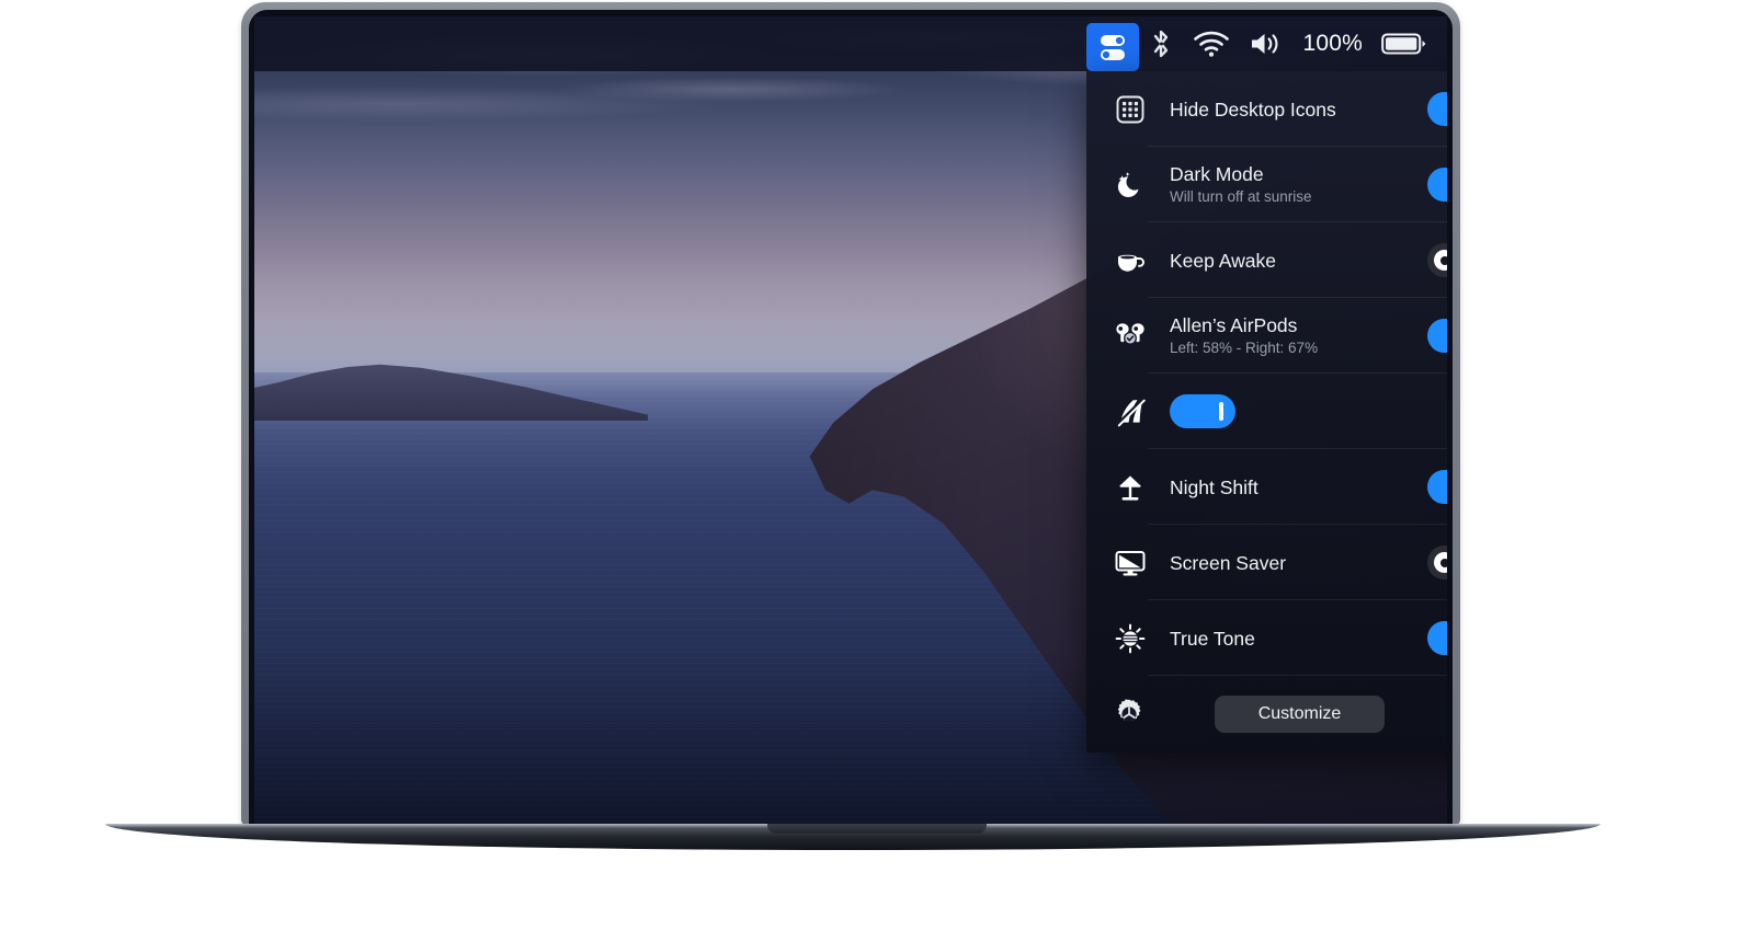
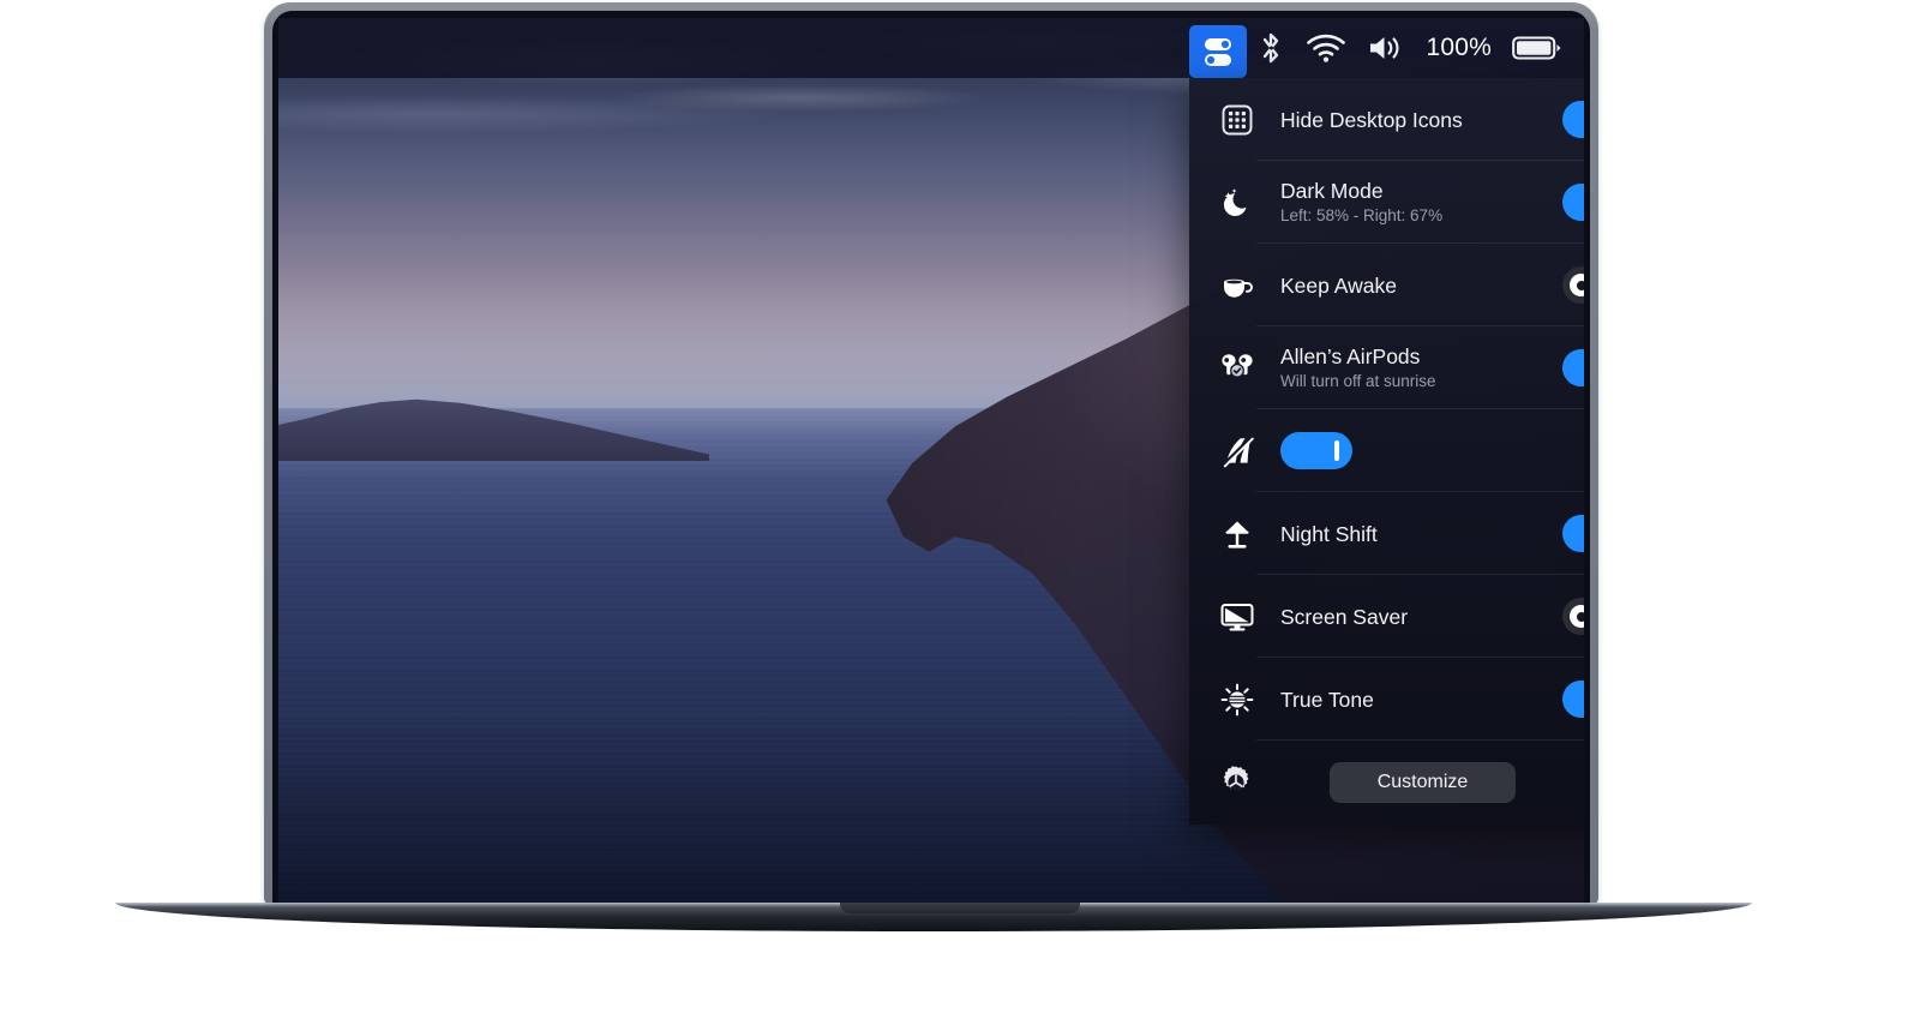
  100%
  Hide Desktop Icons
  Dark Mode
- Will turn off at sunrise
+ Left: 58% - Right: 67%
  Keep Awake
  Allen’s AirPods
- Left: 58% - Right: 67%
+ Will turn off at sunrise
  Night Shift
  Screen Saver
  True Tone
  Customize
